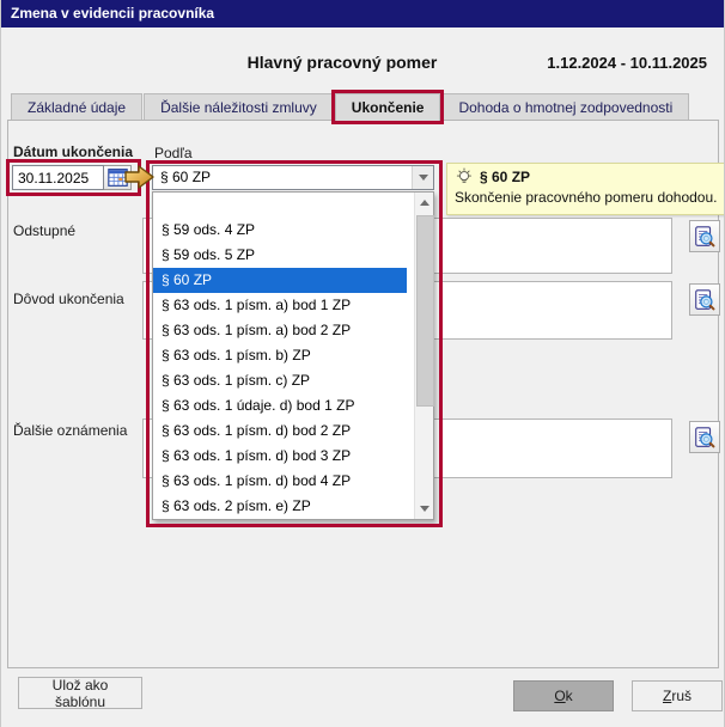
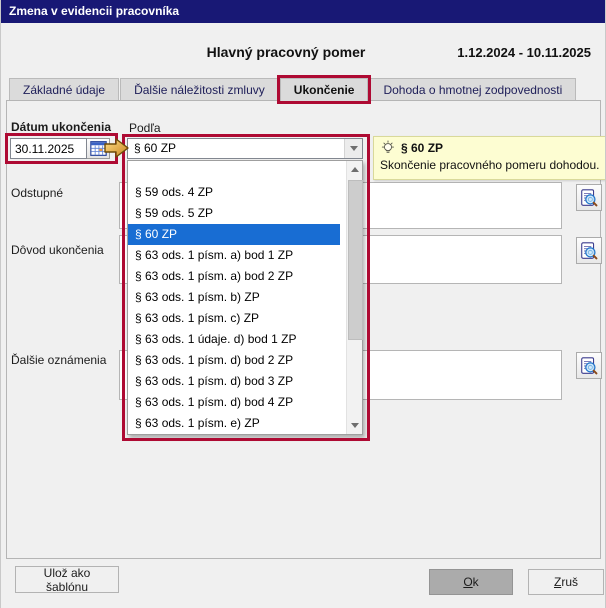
  Zmena v evidencii pracovníka
  Hlavný pracovný pomer
  1.12.2024 - 10.11.2025
  Základné údaje
  Ďalšie náležitosti zmluvy
  Ukončenie
  Dohoda o hmotnej zodpovednosti
  Dátum ukončenia
  30.11.2025
  Podľa
  § 60 ZP
  § 59 ods. 4 ZP
  § 59 ods. 5 ZP
  § 60 ZP
  § 63 ods. 1 písm. a) bod 1 ZP
  § 63 ods. 1 písm. a) bod 2 ZP
  § 63 ods. 1 písm. b) ZP
  § 63 ods. 1 písm. c) ZP
  § 63 ods. 1 údaje. d) bod 1 ZP
  § 63 ods. 1 písm. d) bod 2 ZP
  § 63 ods. 1 písm. d) bod 3 ZP
  § 63 ods. 1 písm. d) bod 4 ZP
- § 63 ods. 2 písm. e) ZP
+ § 63 ods. 1 písm. e) ZP
  § 60 ZP
  Skončenie pracovného pomeru dohodou.
  Odstupné
  Dôvod ukončenia
  Ďalšie oznámenia
  Ulož ako šablónu
  O
  k
  Z
  ruš
